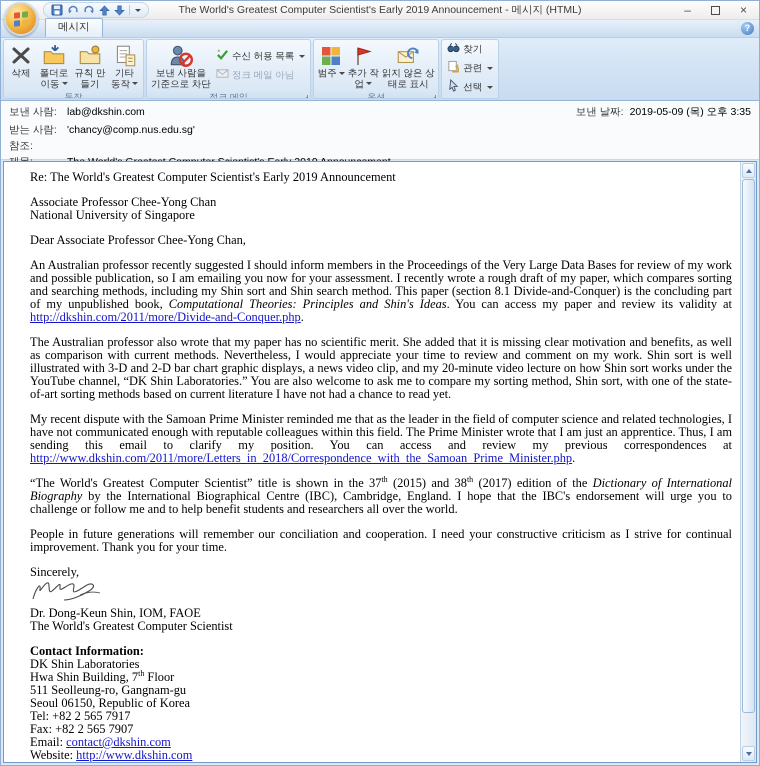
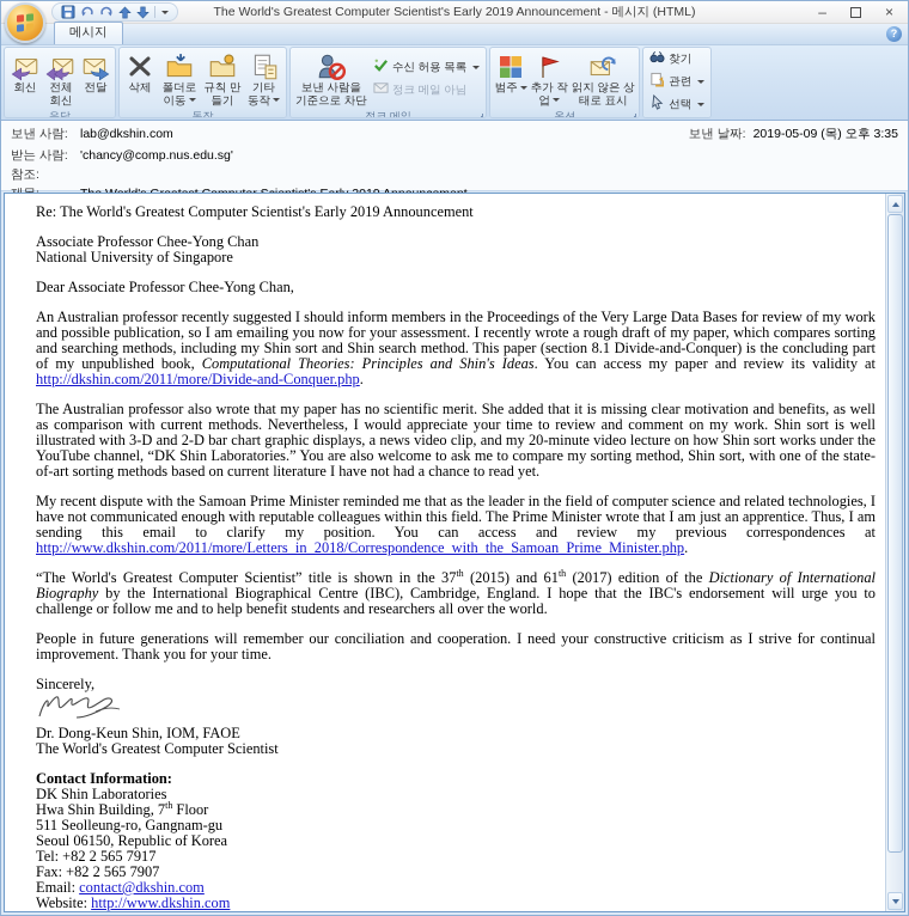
  The World's Greatest Computer Scientist's Early 2019 Announcement - 메시지 (HTML)
  –
  ×
  메시지
  ?
+ 회신
+ 전체 회신
+ 전달
+ 응답
  삭제
  폴더로 이동
  규칙 만들기
  기타 동작
  동작
  보낸 사람을 기준으로 차단
  수신 허용 목록
  정크 메일 아님
  정크 메일
  범주
  추가 작업
  읽지 않은 상태로 표시
  옵션
  찾기
  관련
  선택
  보낸 사람:
  lab@dkshin.com
  보낸 날짜:
  2019-05-09 (목) 오후 3:35
  받는 사람:
  'chancy@comp.nus.edu.sg'
  참조:
  Re: The World's Greatest Computer Scientist's Early 2019 Announcement
  Associate Professor Chee-Yong Chan
  National University of Singapore
  Dear Associate Professor Chee-Yong Chan,
  An Australian professor recently suggested I should inform members in the Proceedings of the Very Large Data Bases for review of my work and possible publication, so I am emailing you now for your assessment. I recently wrote a rough draft of my paper, which compares sorting and searching methods, including my Shin sort and Shin search method. This paper (section 8.1 Divide-and-Conquer) is the concluding part of my unpublished book, Computational Theories: Principles and Shin's Ideas. You can access my paper and review its validity at http://dkshin.com/2011/more/Divide-and-Conquer.php.
  The Australian professor also wrote that my paper has no scientific merit. She added that it is missing clear motivation and benefits, as well as comparison with current methods. Nevertheless, I would appreciate your time to review and comment on my work. Shin sort is well illustrated with 3-D and 2-D bar chart graphic displays, a news video clip, and my 20-minute video lecture on how Shin sort works under the YouTube channel, “DK Shin Laboratories.” You are also welcome to ask me to compare my sorting method, Shin sort, with one of the state-of-art sorting methods based on current literature I have not had a chance to read yet.
  My recent dispute with the Samoan Prime Minister reminded me that as the leader in the field of computer science and related technologies, I have not communicated enough with reputable colleagues within this field. The Prime Minister wrote that I am just an apprentice. Thus, I am sending this email to clarify my position. You can access and review my previous correspondences at http://www.dkshin.com/2011/more/Letters_in_2018/Correspondence_with_the_Samoan_Prime_Minister.php.
- “The World's Greatest Computer Scientist” title is shown in the 37th (2015) and 38th (2017) edition of the Dictionary of International Biography by the International Biographical Centre (IBC), Cambridge, England. I hope that the IBC's endorsement will urge you to challenge or follow me and to help benefit students and researchers all over the world.
+ “The World's Greatest Computer Scientist” title is shown in the 37th (2015) and 61th (2017) edition of the Dictionary of International Biography by the International Biographical Centre (IBC), Cambridge, England. I hope that the IBC's endorsement will urge you to challenge or follow me and to help benefit students and researchers all over the world.
  People in future generations will remember our conciliation and cooperation. I need your constructive criticism as I strive for continual improvement. Thank you for your time.
  Sincerely,
  Dr. Dong-Keun Shin, IOM, FAOE
  The World's Greatest Computer Scientist
  Contact Information:
  DK Shin Laboratories
  Hwa Shin Building, 7th Floor
  511 Seolleung-ro, Gangnam-gu
  Seoul 06150, Republic of Korea
  Tel: +82 2 565 7917
  Fax: +82 2 565 7907
  Email: contact@dkshin.com
  Website: http://www.dkshin.com
